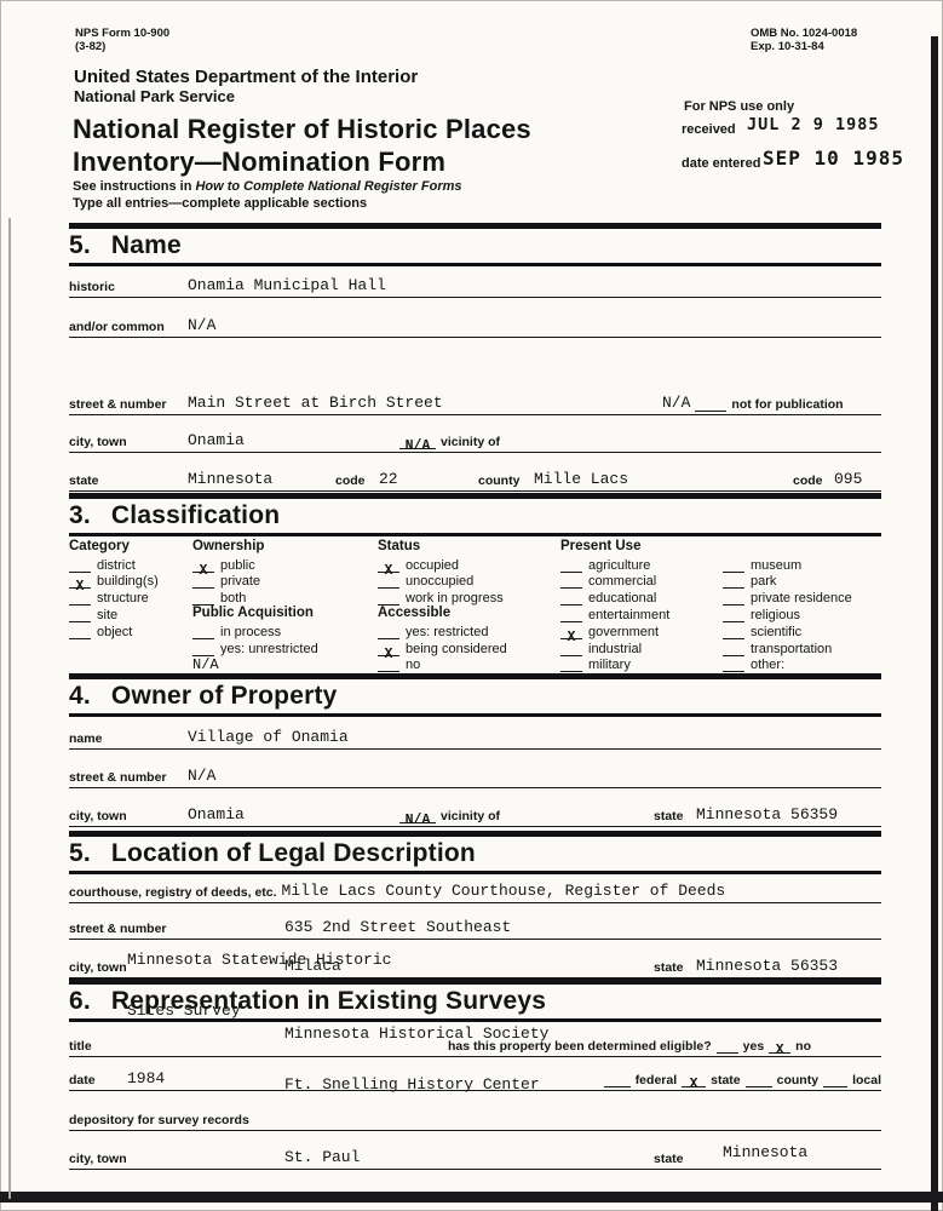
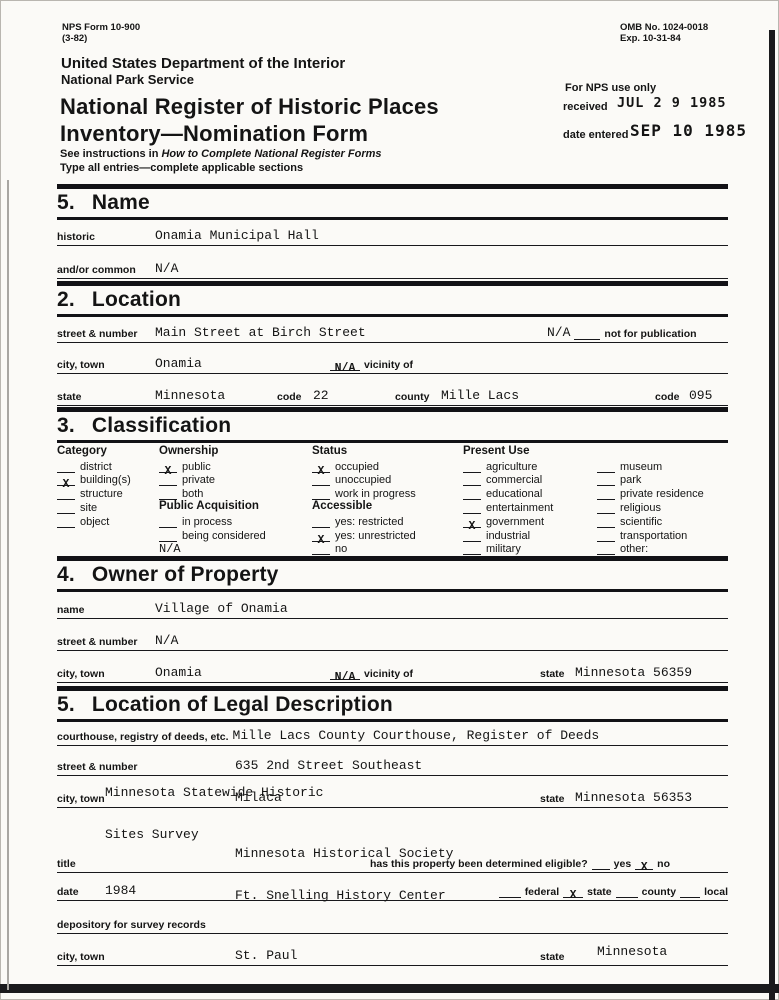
  NPS Form 10-900
  (3-82)
  OMB No. 1024-0018
  Exp. 10-31-84
  United States Department of the Interior
  National Park Service
  National Register of Historic Places
  Inventory—Nomination Form
  See instructions in How to Complete National Register Forms
  Type all entries—complete applicable sections
  For NPS use only
  received
  JUL 2 9 1985
  date entered
  SEP 10 1985
  5. Name
  historic
  Onamia Municipal Hall
  and/or common
  N/A
+ 2. Location
  street & number
  Main Street at Birch Street
  N/A
  not for publication
  city, town
  Onamia
  N/A
  vicinity of
  state
  Minnesota
  code
  22
  county
  Mille Lacs
  code
  095
  3. Classification
  Category
  district
  X
  building(s)
  structure
  site
  object
  Ownership
  X
  public
  private
  both
  Public Acquisition
  in process
- yes: unrestricted
+ being considered
  N/A
  Status
  X
  occupied
  unoccupied
  work in progress
  Accessible
  yes: restricted
  X
- being considered
+ yes: unrestricted
  no
  Present Use
  agriculture
  commercial
  educational
  entertainment
  X
  government
  industrial
  military
  museum
  park
  private residence
  religious
  scientific
  transportation
  other:
  4. Owner of Property
  name
  Village of Onamia
  street & number
  N/A
  city, town
  Onamia
  N/A
  vicinity of
  state
  Minnesota 56359
  5. Location of Legal Description
  courthouse, registry of deeds, etc.
  Mille Lacs County Courthouse, Register of Deeds
  street & number
  635 2nd Street Southeast
  city, town
  Milaca
  state
  Minnesota 56353
- 6. Representation in Existing Surveys
  title
  Minnesota Statewide Historic
  Sites Survey
  has this property been determined eligible?
  yes
  X
  no
  date
  1984
  federal
  X
  state
  county
  local
  depository for survey records
  Minnesota Historical Society
  Ft. Snelling History Center
  city, town
  St. Paul
  state
  Minnesota
